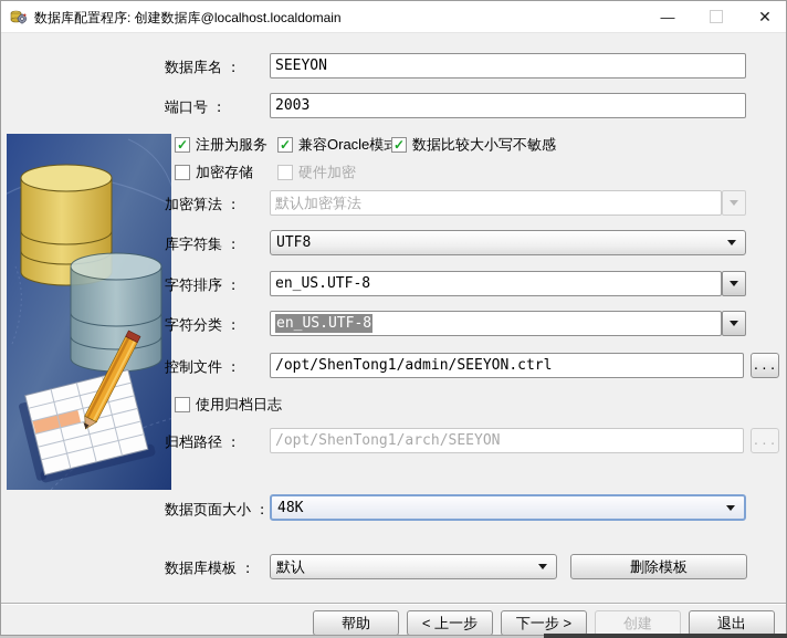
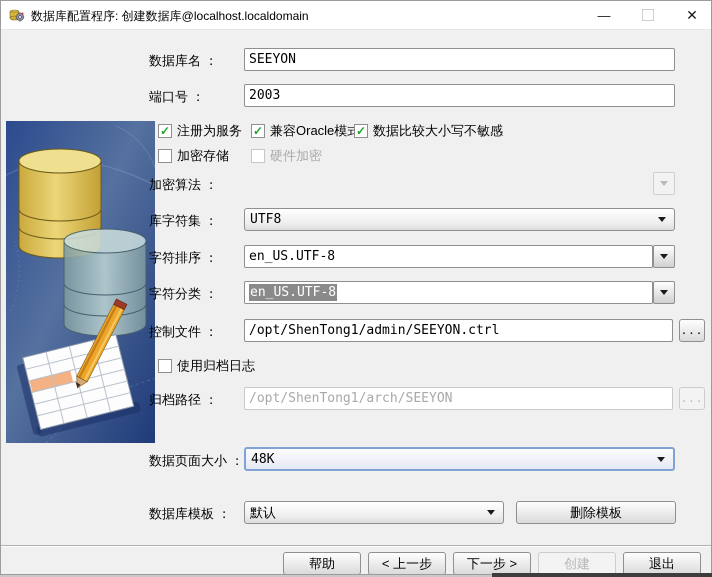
  数据库配置程序: 创建数据库@localhost.localdomain
  —
  ✕
  数据库名 ：
  SEEYON
  端口号 ：
  2003
  注册为服务
  兼容Oracle模
  数据比较大小写不敏感
  加密存储
  硬件加密
  加密算法 ：
- 默认加密算法
  库字符集 ：
  UTF8
  字符排序 ：
  en_US.UTF-8
  字符分类 ：
  en_US.UTF-8
  控制文件 ：
  /opt/ShenTong1/admin/SEEYON.ctrl
  ...
  使用归档日志
  归档路径 ：
  /opt/ShenTong1/arch/SEEYON
  ...
  数据页面大小 ：
  48K
  数据库模板 ：
  默认
  删除模板
  帮助
  < 上一步
  下一步 >
  创建
  退出
